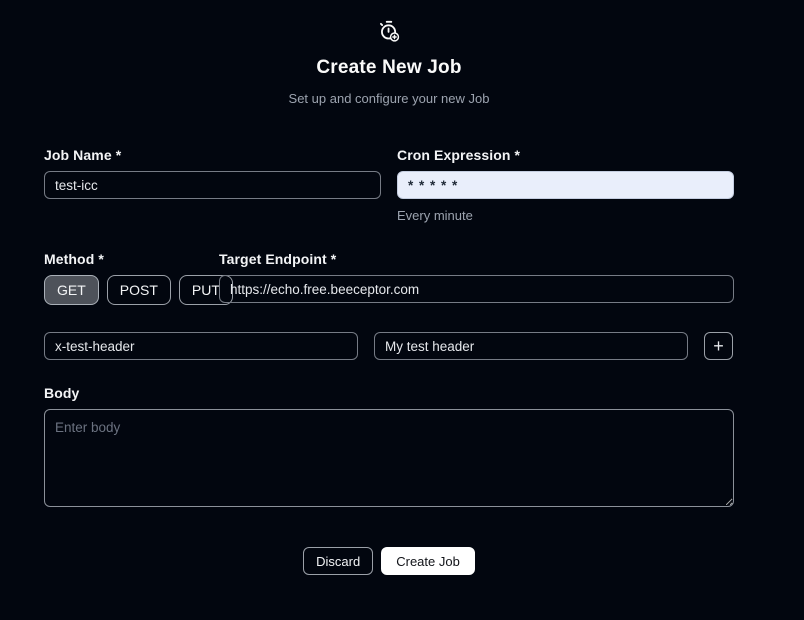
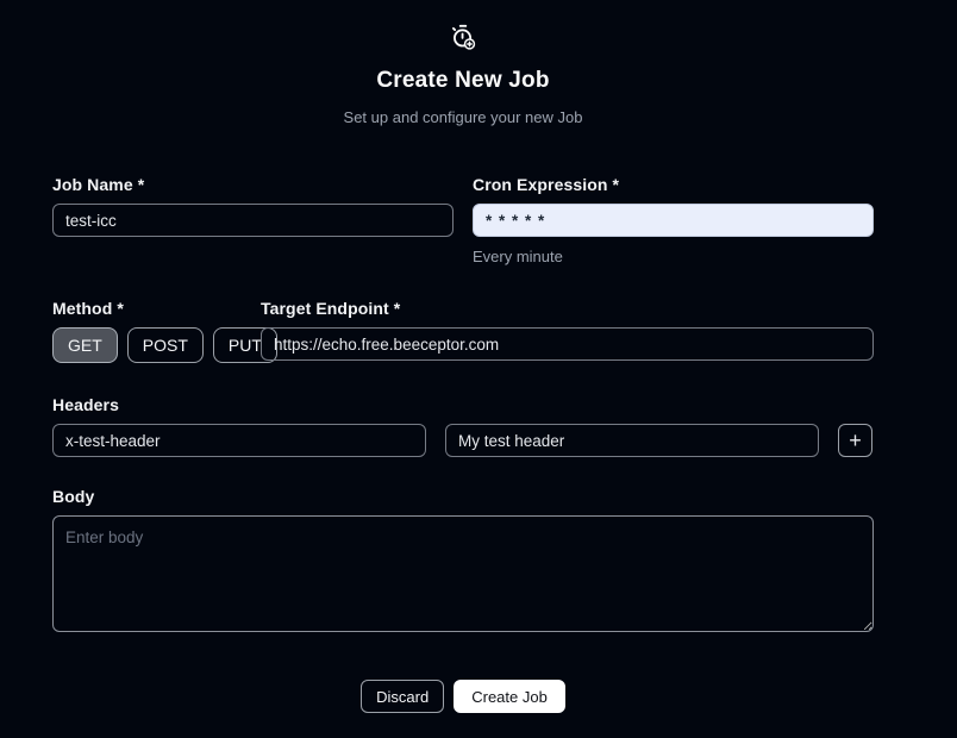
  Create New Job
  Set up and configure your new Job
  Job Name *
  test-icc
  Cron Expression *
  * * * * *
  Every minute
  Method *
  GET
  POST
  PUT
  Target Endpoint *
  https://echo.free.beeceptor.com
+ Headers
  x-test-header
  My test header
  +
  Body
  Enter body
  Discard
  Create Job
